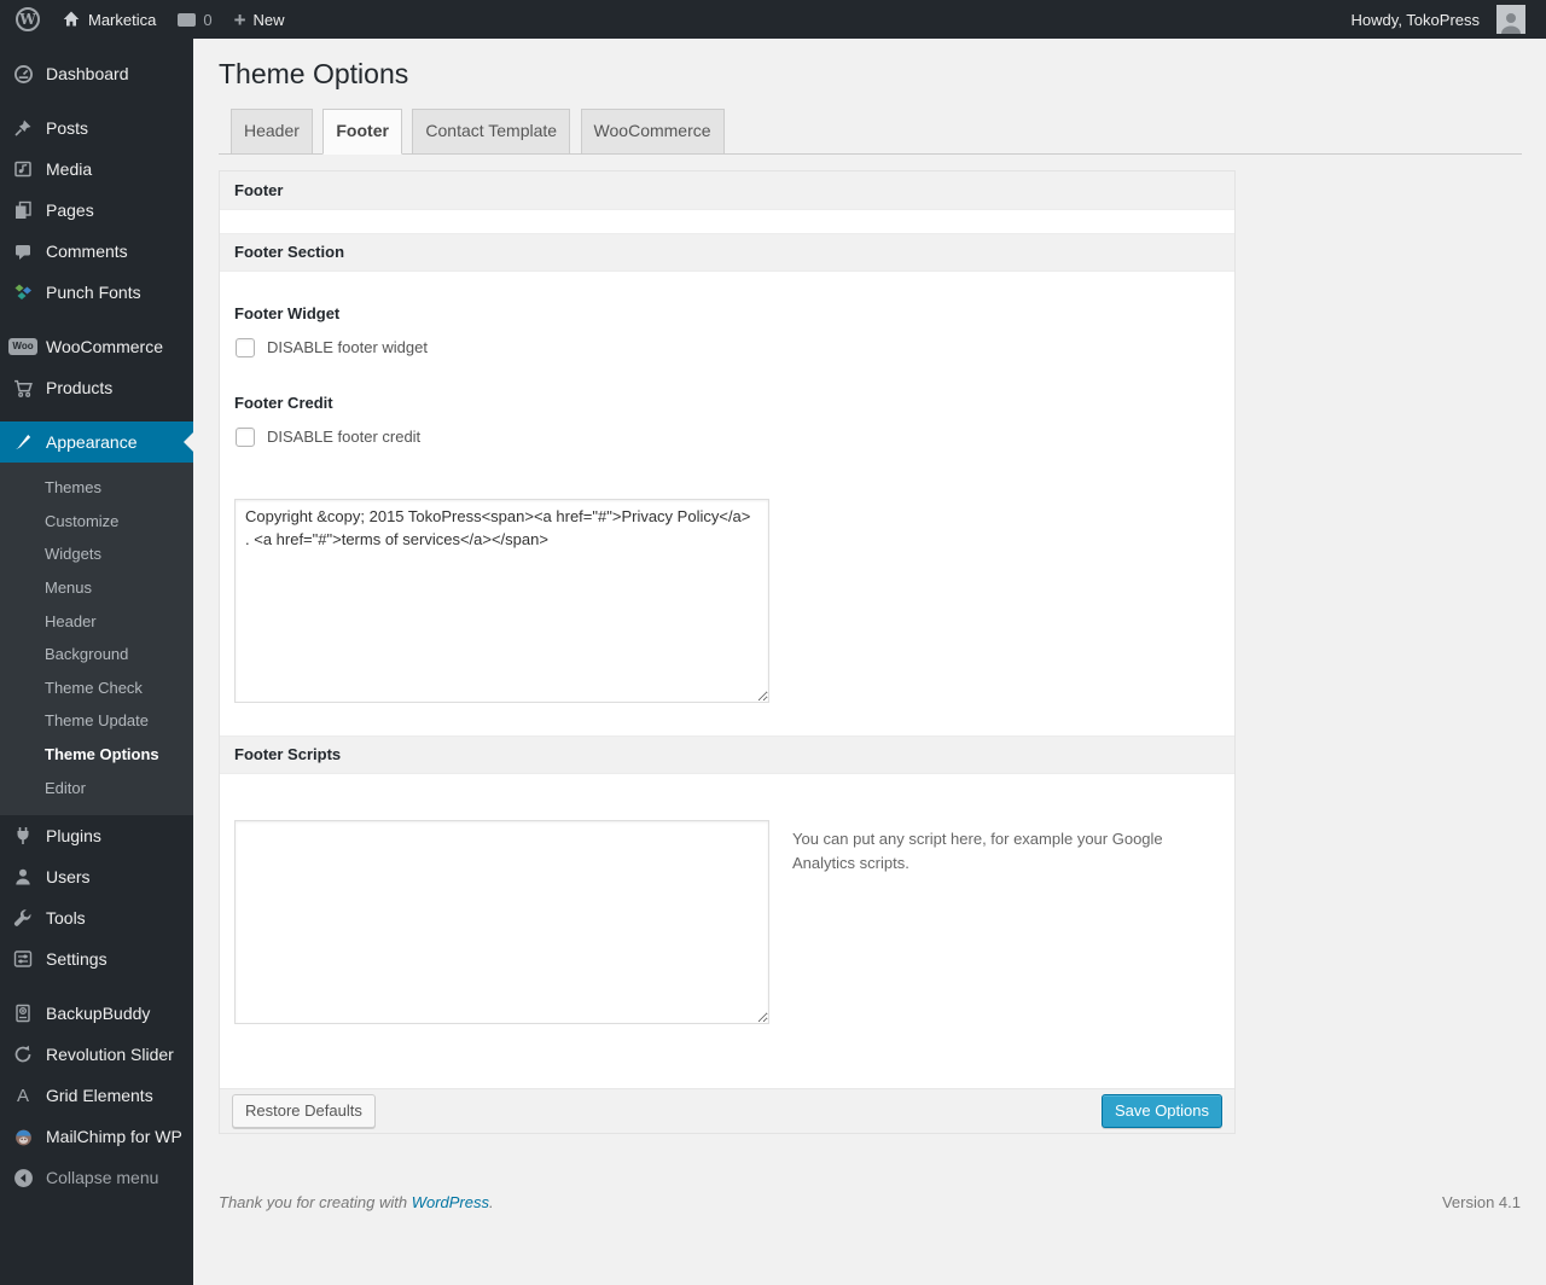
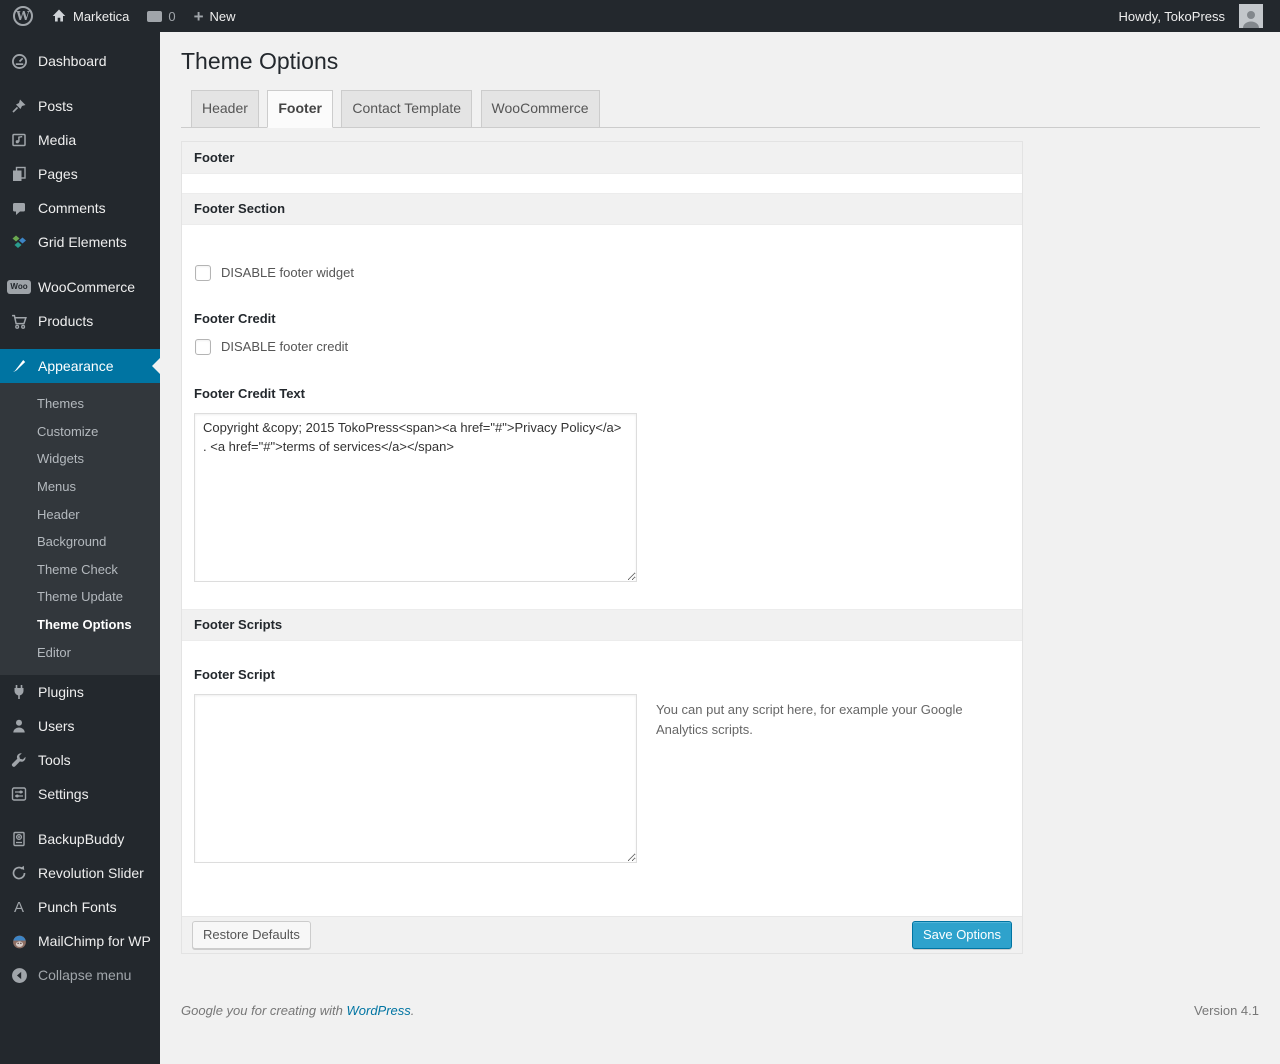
  W
  Marketica
  0
  +
  New
  Howdy, TokoPress
  Dashboard
  Posts
  Media
  Pages
  Comments
- Punch Fonts
+ Grid Elements
  Woo
  WooCommerce
  Products
  Appearance
  Themes
  Customize
  Widgets
  Menus
  Header
  Background
  Theme Check
  Theme Update
  Theme Options
  Editor
  Plugins
  Users
  Tools
  Settings
  BackupBuddy
  Revolution Slider
  A
- Grid Elements
+ Punch Fonts
  MailChimp for WP
  Collapse menu
  Theme Options
  Header Footer Contact Template WooCommerce
  Footer
  Footer Section
- Footer Widget
  DISABLE footer widget
  Footer Credit
  DISABLE footer credit
+ Footer Credit Text
  Footer Scripts
+ Footer Script
  You can put any script here, for example your Google Analytics scripts.
  Restore Defaults
  Save Options
- Thank you for creating with WordPress.
+ Google you for creating with WordPress.
  Version 4.1
